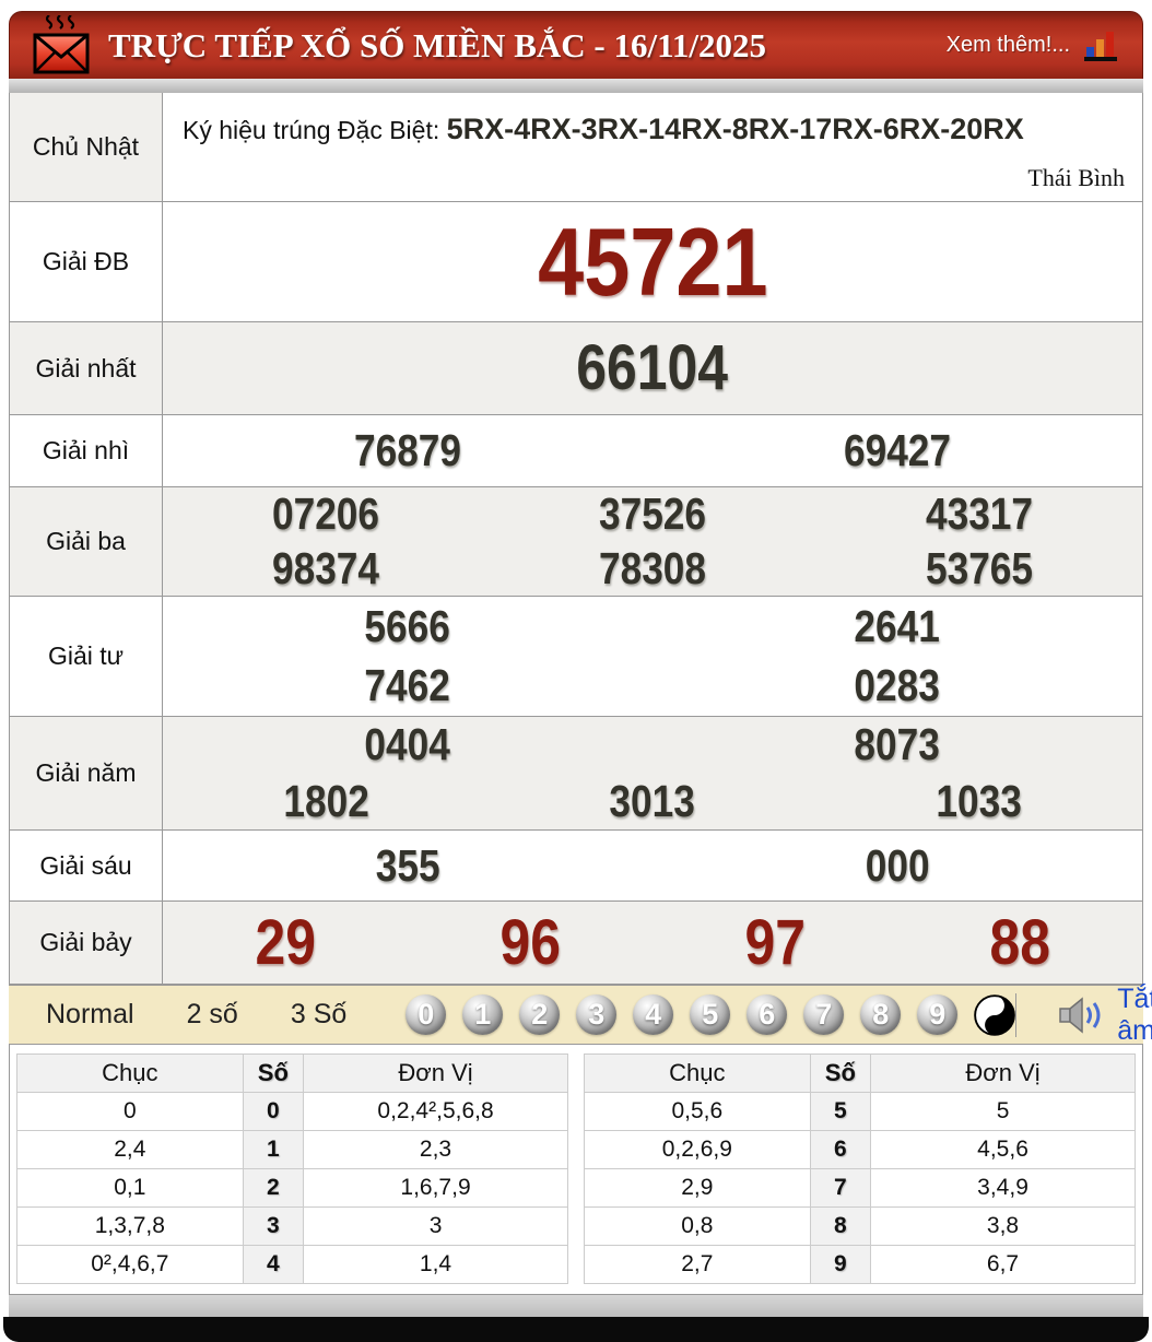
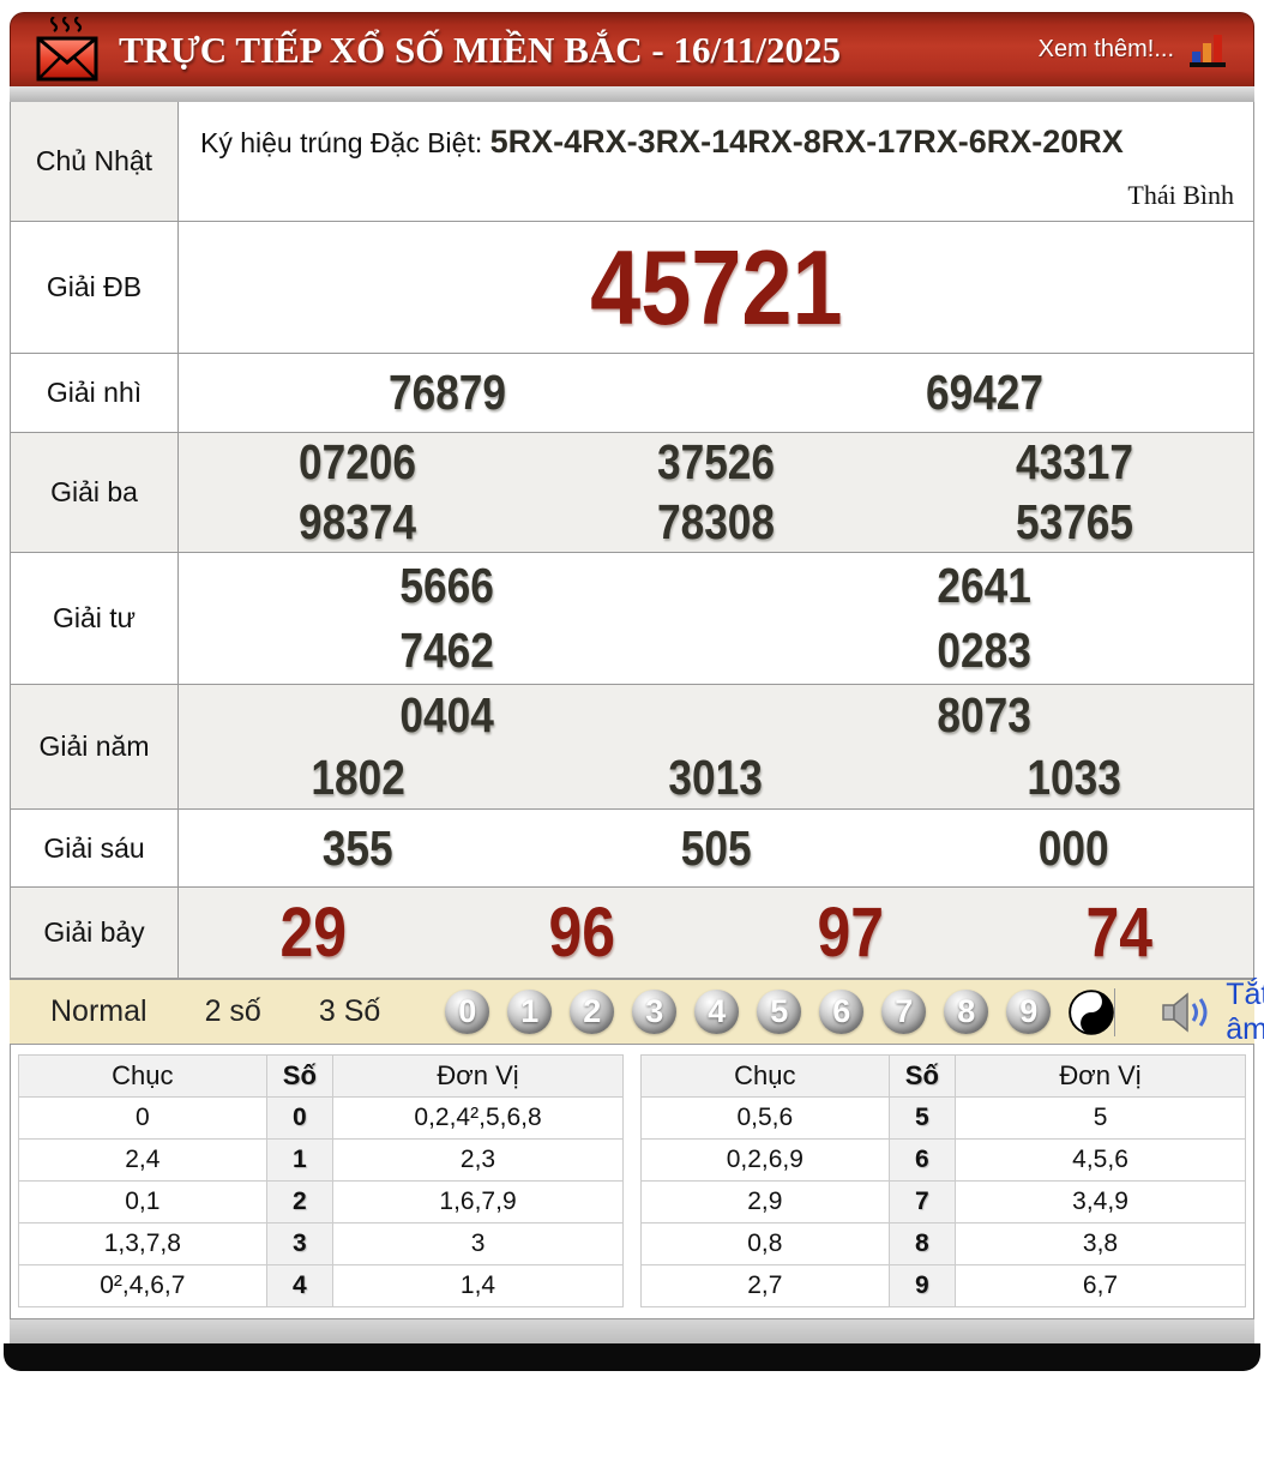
  TRỰC TIẾP XỔ SỐ MIỀN BẮC - 16/11/2025
  Xem thêm!...
  Chủ Nhật
  Ký hiệu trúng Đặc Biệt: 5RX-4RX-3RX-14RX-8RX-17RX-6RX-20RX
  Thái Bình
  Giải ĐB
  45721
- Giải nhất
- 66104
  Giải nhì
  76879
  69427
  Giải ba
  07206
  37526
  43317
  98374
  78308
  53765
  Giải tư
  5666
  2641
  7462
  0283
  Giải năm
  0404
  8073
  1802
  3013
  1033
  Giải sáu
  355
+ 505
  000
  Giải bảy
  29
  96
  97
- 88
+ 74
  Normal
  2 số
  3 Số
  0
  1
  2
  3
  4
  5
  6
  7
  8
  9
  Tắ âm
  Chục	Số	Đơn Vị
  0	0	0,2,4²,5,6,8
  2,4	1	2,3
  0,1	2	1,6,7,9
  1,3,7,8	3	3
  0²,4,6,7	4	1,4
  Chục	Số	Đơn Vị
  0,5,6	5	5
  0,2,6,9	6	4,5,6
  2,9	7	3,4,9
  0,8	8	3,8
  2,7	9	6,7
